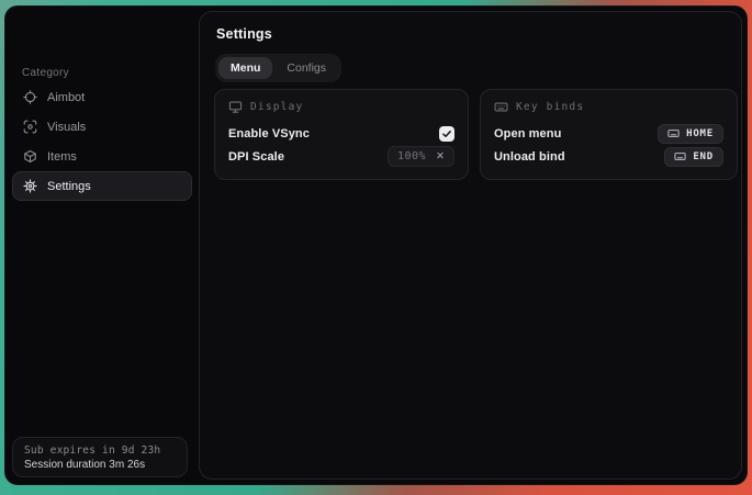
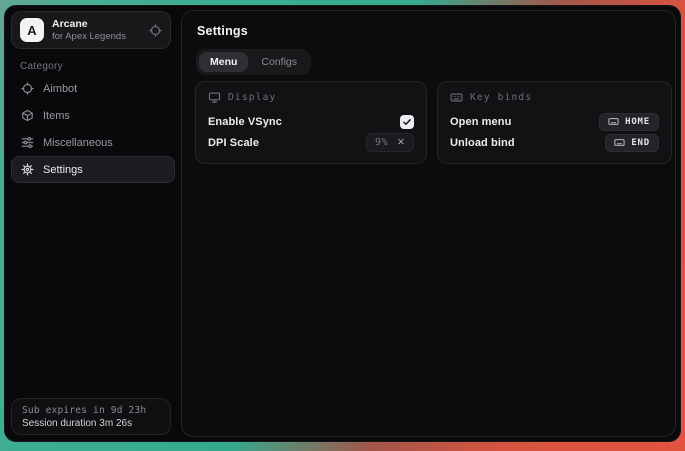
+ A
+ Arcane
+ for Apex Legends
  Category
  Aimbot
- Visuals
  Items
+ Miscellaneous
  Settings
  Sub expires in 9d 23h
  Session duration 3m 26s
  Settings
  Menu
  Configs
  Display
  Enable VSync
  DPI Scale
- 100%
+ 9%
  ✕
  Key binds
  Open menu
  HOME
  Unload bind
  END
